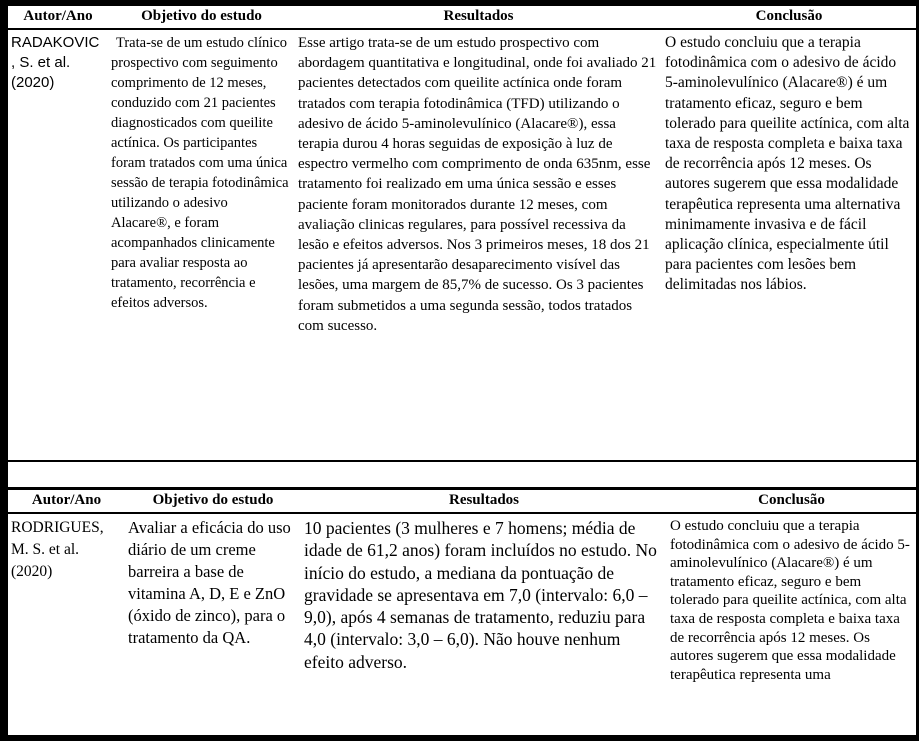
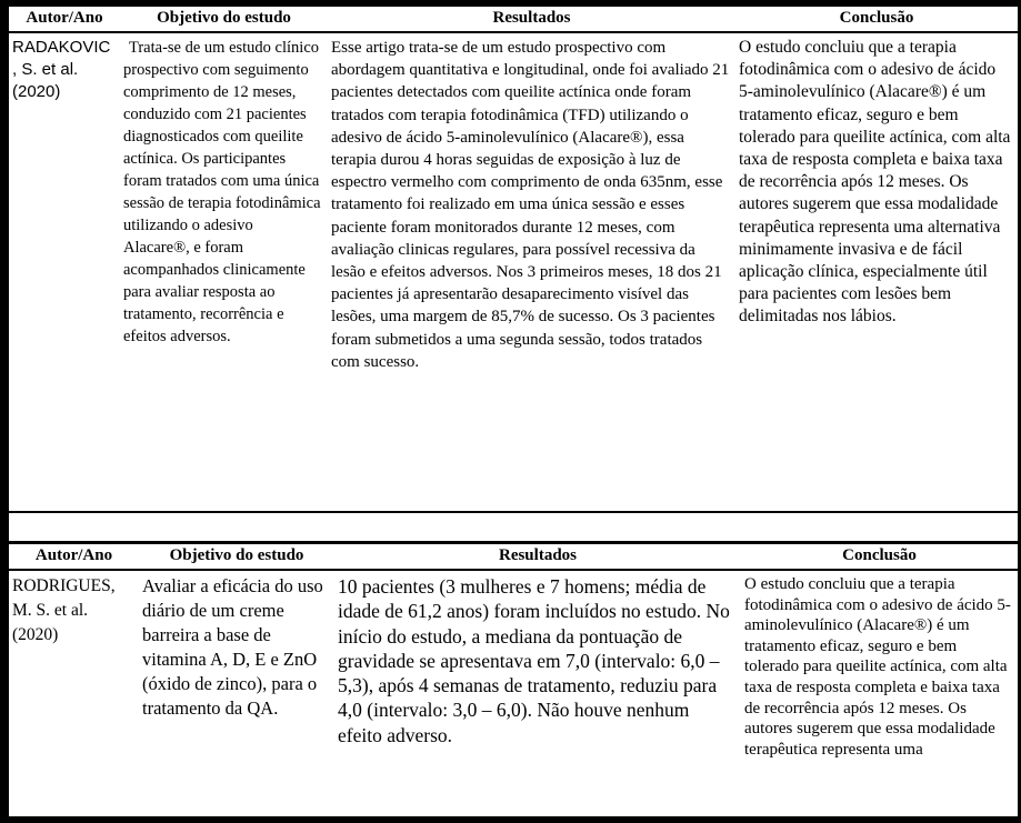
  Autor/Ano	Objetivo do estudo	Resultados	Conclusão
  RADAKOVIC, S. et al. (2020)	Trata-se de um estudo clínico prospectivo com seguimento comprimento de 12 meses, conduzido com 21 pacientes diagnosticados com queilite actínica. Os participantes foram tratados com uma única sessão de terapia fotodinâmica utilizando o adesivo Alacare®, e foram acompanhados clinicamente para avaliar resposta ao tratamento, recorrência e efeitos adversos.	Esse artigo trata-se de um estudo prospectivo com abordagem quantitativa e longitudinal, onde foi avaliado 21 pacientes detectados com queilite actínica onde foram tratados com terapia fotodinâmica (TFD) utilizando o adesivo de ácido 5-aminolevulínico (Alacare®), essa terapia durou 4 horas seguidas de exposição à luz de espectro vermelho com comprimento de onda 635nm, esse tratamento foi realizado em uma única sessão e esses paciente foram monitorados durante 12 meses, com avaliação clinicas regulares, para possível recessiva da lesão e efeitos adversos. Nos 3 primeiros meses, 18 dos 21 pacientes já apresentarão desaparecimento visível das lesões, uma margem de 85,7% de sucesso. Os 3 pacientes foram submetidos a uma segunda sessão, todos tratados com sucesso.	O estudo concluiu que a terapia fotodinâmica com o adesivo de ácido 5-aminolevulínico (Alacare®) é um tratamento eficaz, seguro e bem tolerado para queilite actínica, com alta taxa de resposta completa e baixa taxa de recorrência após 12 meses. Os autores sugerem que essa modalidade terapêutica representa uma alternativa minimamente invasiva e de fácil aplicação clínica, especialmente útil para pacientes com lesões bem delimitadas nos lábios.
  Autor/Ano	Objetivo do estudo	Resultados	Conclusão
- RODRIGUES, M. S. et al. (2020)	Avaliar a eficácia do uso diário de um creme barreira a base de vitamina A, D, E e ZnO (óxido de zinco), para o tratamento da QA.	10 pacientes (3 mulheres e 7 homens; média de idade de 61,2 anos) foram incluídos no estudo. No início do estudo, a mediana da pontuação de gravidade se apresentava em 7,0 (intervalo: 6,0 – 9,0), após 4 semanas de tratamento, reduziu para 4,0 (intervalo: 3,0 – 6,0). Não houve nenhum efeito adverso.	O estudo concluiu que a terapia fotodinâmica com o adesivo de ácido 5-aminolevulínico (Alacare®) é um tratamento eficaz, seguro e bem tolerado para queilite actínica, com alta taxa de resposta completa e baixa taxa de recorrência após 12 meses. Os autores sugerem que essa modalidade terapêutica representa uma
+ RODRIGUES, M. S. et al. (2020)	Avaliar a eficácia do uso diário de um creme barreira a base de vitamina A, D, E e ZnO (óxido de zinco), para o tratamento da QA.	10 pacientes (3 mulheres e 7 homens; média de idade de 61,2 anos) foram incluídos no estudo. No início do estudo, a mediana da pontuação de gravidade se apresentava em 7,0 (intervalo: 6,0 – 5,3), após 4 semanas de tratamento, reduziu para 4,0 (intervalo: 3,0 – 6,0). Não houve nenhum efeito adverso.	O estudo concluiu que a terapia fotodinâmica com o adesivo de ácido 5-aminolevulínico (Alacare®) é um tratamento eficaz, seguro e bem tolerado para queilite actínica, com alta taxa de resposta completa e baixa taxa de recorrência após 12 meses. Os autores sugerem que essa modalidade terapêutica representa uma
